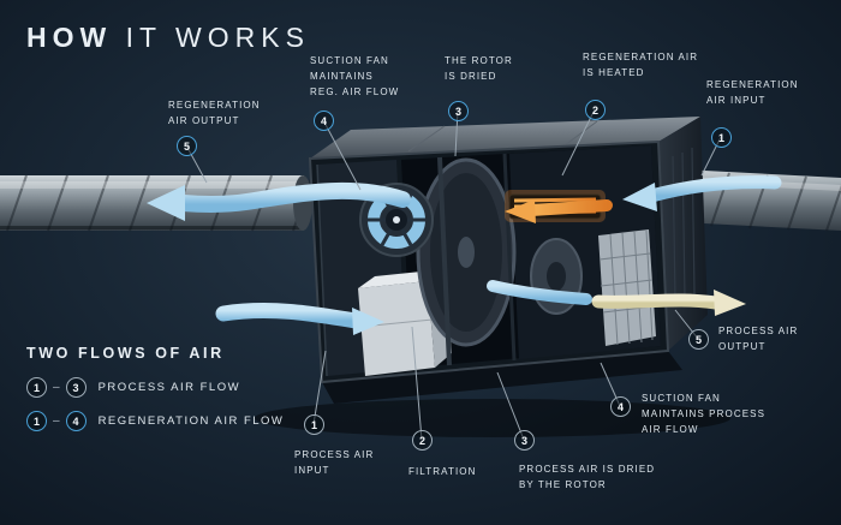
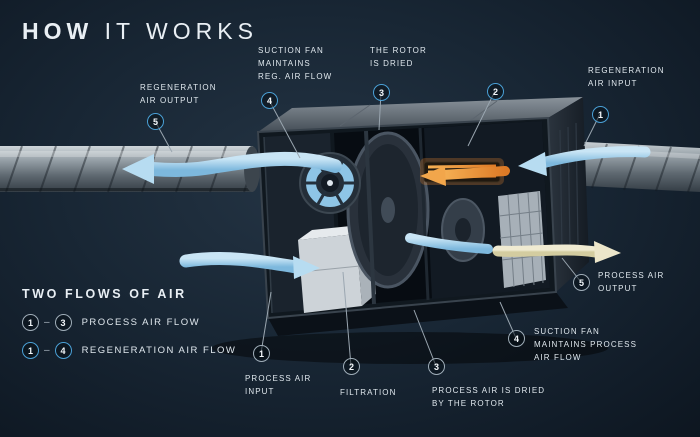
  HOW IT WORKS
  REGENERATION
  AIR OUTPUT
  5
  SUCTION FAN
  MAINTAINS
  REG. AIR FLOW
  4
  THE ROTOR
  IS DRIED
  3
- REGENERATION AIR
- IS HEATED
  2
  REGENERATION
  AIR INPUT
  1
  1
  PROCESS AIR
  INPUT
  2
  FILTRATION
  3
  PROCESS AIR IS DRIED
  BY THE ROTOR
  4
  SUCTION FAN
  MAINTAINS PROCESS
  AIR FLOW
  5
  PROCESS AIR
  OUTPUT
  TWO FLOWS OF AIR
  1
  –
  3
  PROCESS AIR FLOW
  1
  –
  4
  REGENERATION AIR FLOW
